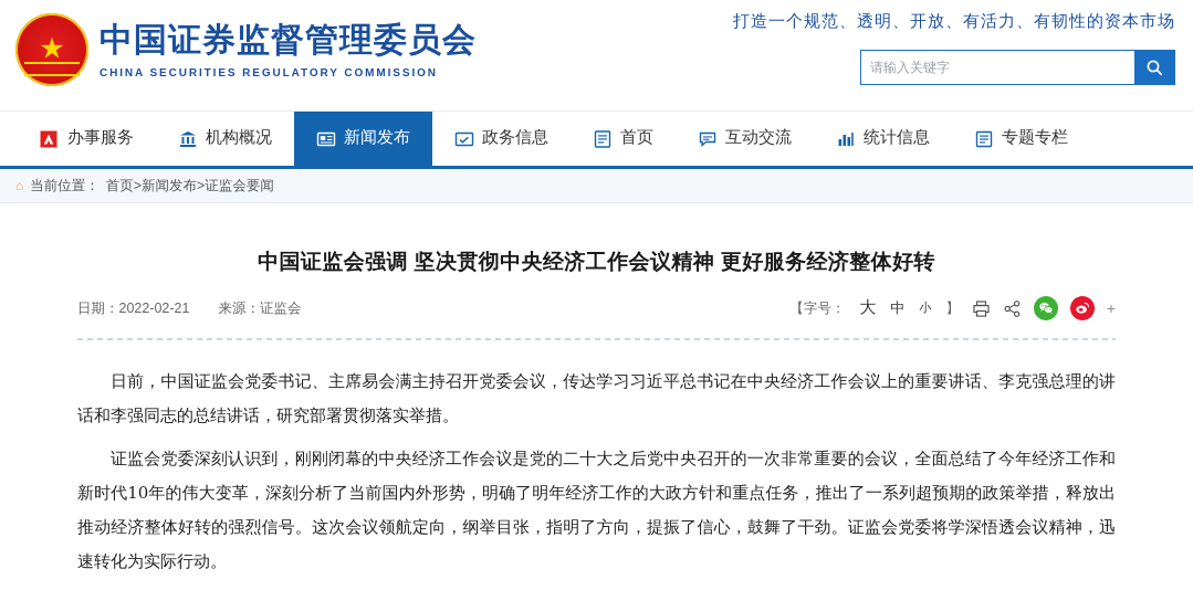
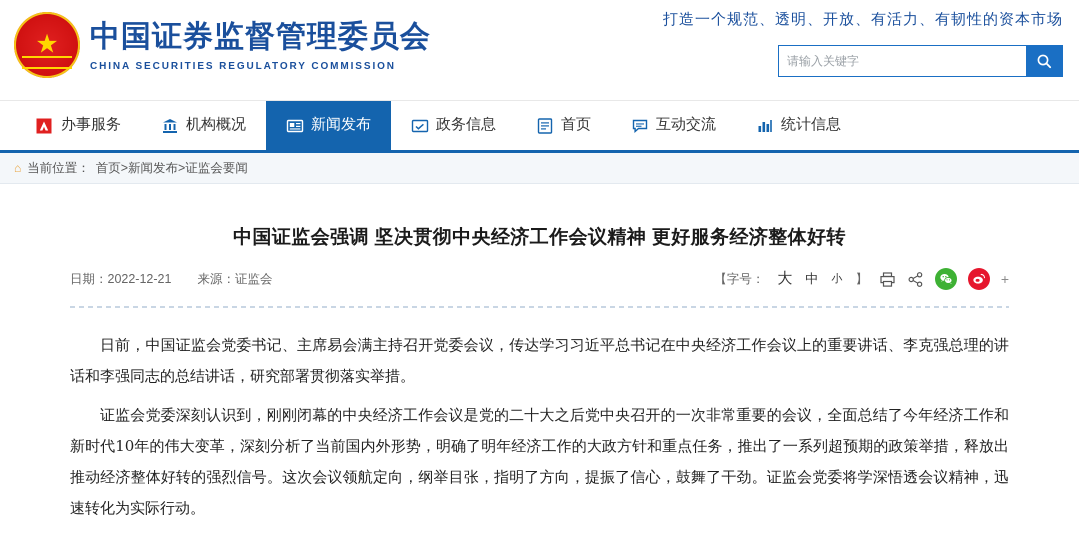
  中国证券监督管理委员会
  CHINA SECURITIES REGULATORY COMMISSION
  打造一个规范、透明、开放、有活力、有韧性的资本市场
  请输入关键字
  办事服务
  机构概况
  新闻发布
  政务信息
  首页
  互动交流
  统计信息
- 专题专栏
  ⌂
  当前位置：
  首页>新闻发布>证监会要闻
  中国证监会强调 坚决贯彻中央经济工作会议精神 更好服务经济整体好转
- 日期：2022-02-21
+ 日期：2022-12-21
  来源：证监会
  【字号：
  大
  中
  小
  】
  +
  日前，中国证监会党委书记、主席易会满主持召开党委会议，传达学习习近平总书记在中央经济工作会议上的重要讲话、李克强总理的讲话和李强同志的总结讲话，研究部署贯彻落实举措。
  证监会党委深刻认识到，刚刚闭幕的中央经济工作会议是党的二十大之后党中央召开的一次非常重要的会议，全面总结了今年经济工作和新时代10年的伟大变革，深刻分析了当前国内外形势，明确了明年经济工作的大政方针和重点任务，推出了一系列超预期的政策举措，释放出推动经济整体好转的强烈信号。这次会议领航定向，纲举目张，指明了方向，提振了信心，鼓舞了干劲。证监会党委将学深悟透会议精神，迅速转化为实际行动。
